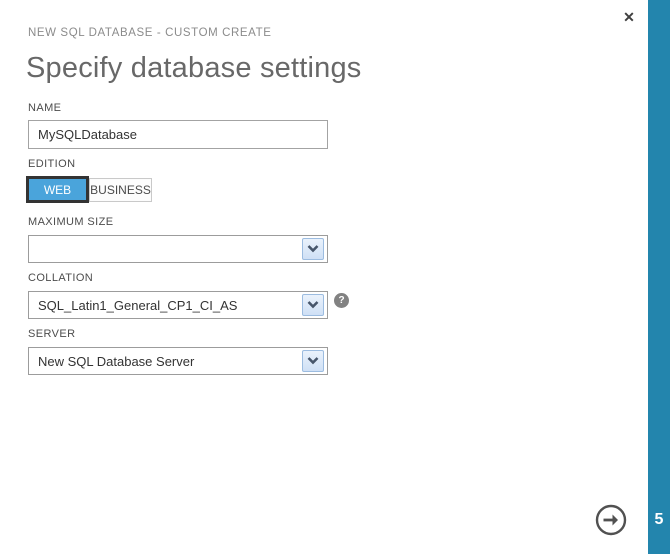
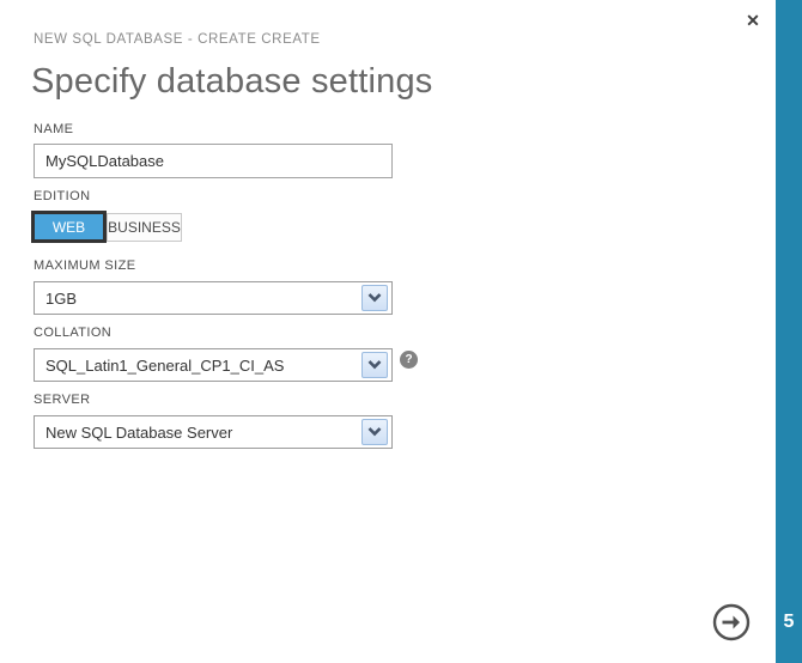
  5
  ✕
- NEW SQL DATABASE - CUSTOM CREATE
+ NEW SQL DATABASE - CREATE CREATE
  Specify database settings
  NAME
  MySQLDatabase
  EDITION
  WEB
  BUSINESS
  MAXIMUM SIZE
+ 1GB
  COLLATION
  SQL_Latin1_General_CP1_CI_AS
  ?
  SERVER
  New SQL Database Server
